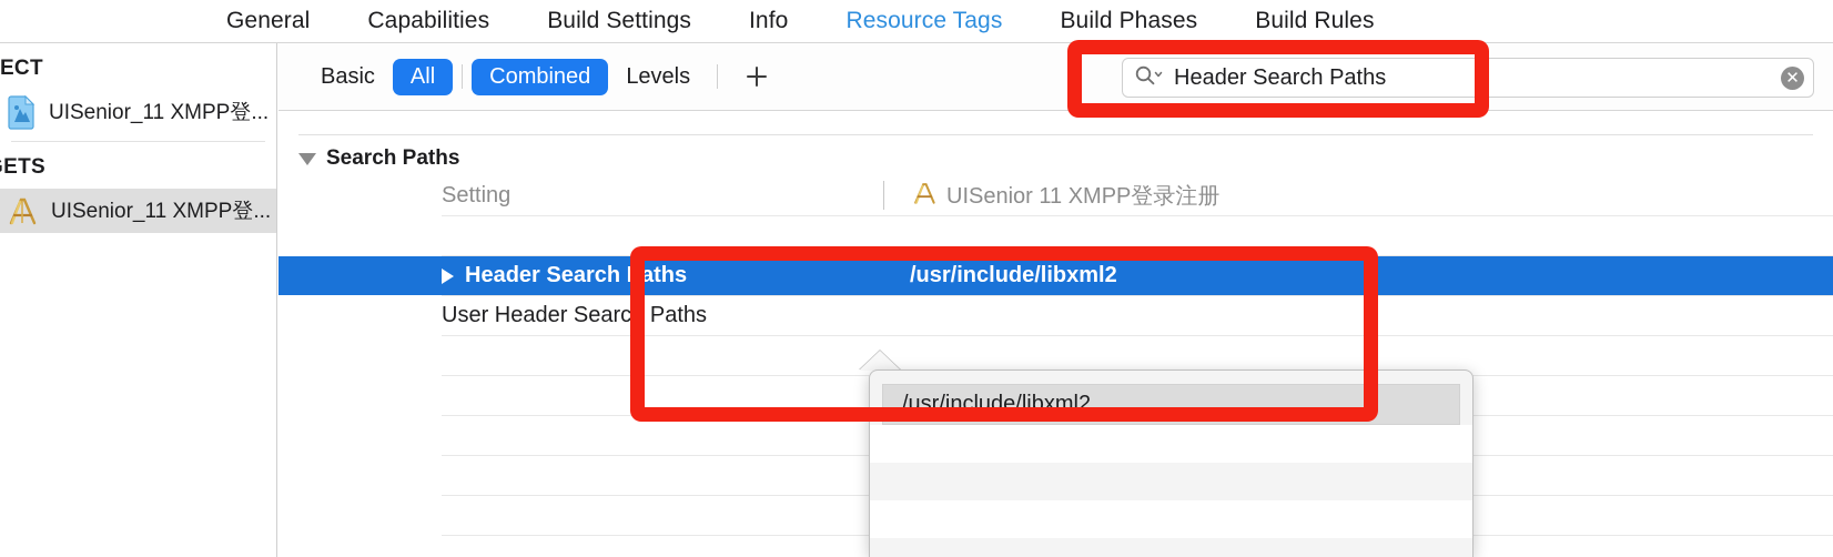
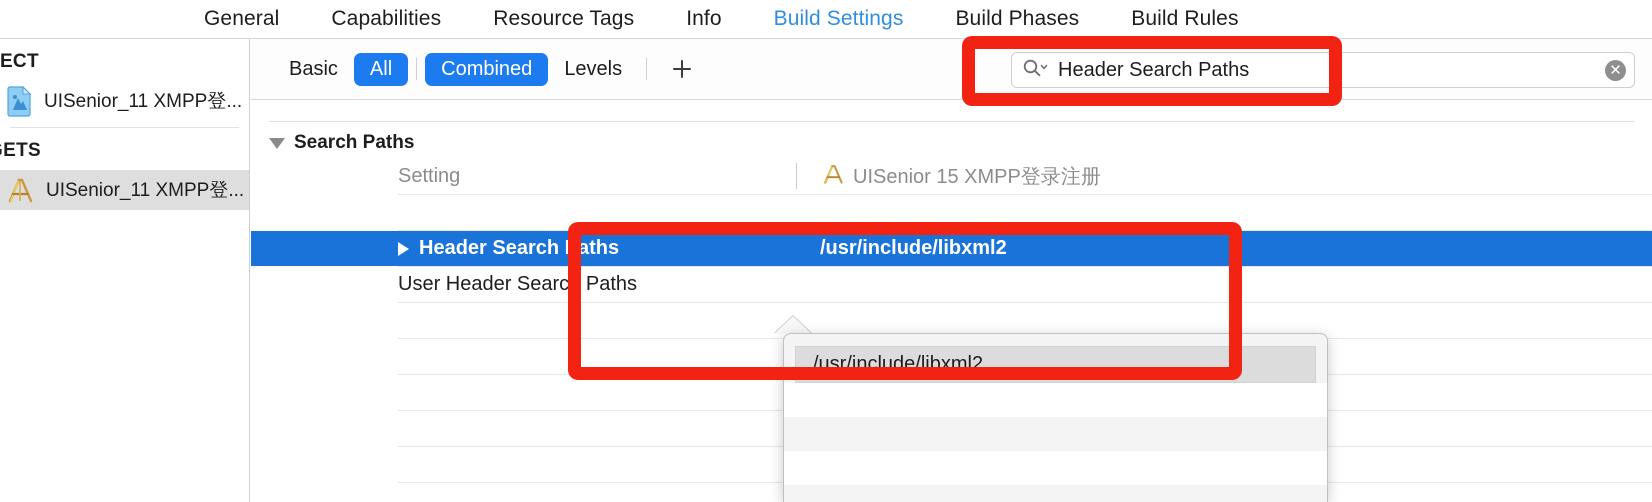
  General
  Capabilities
- Build Settings
+ Resource Tags
  Info
- Resource Tags
+ Build Settings
  Build Phases
  Build Rules
  UISenior_11 XMPP登...
  UISenior_11 XMPP登...
  Basic
  All
  Combined
  Levels
  Header Search Paths
  ✕
  Search Paths
  Setting
- UISenior 11 XMPP登录注册
+ UISenior 15 XMPP登录注册
  Header Search Paths
  /usr/include/libxml2
  User Header Search Paths
  /usr/include/libxml2
